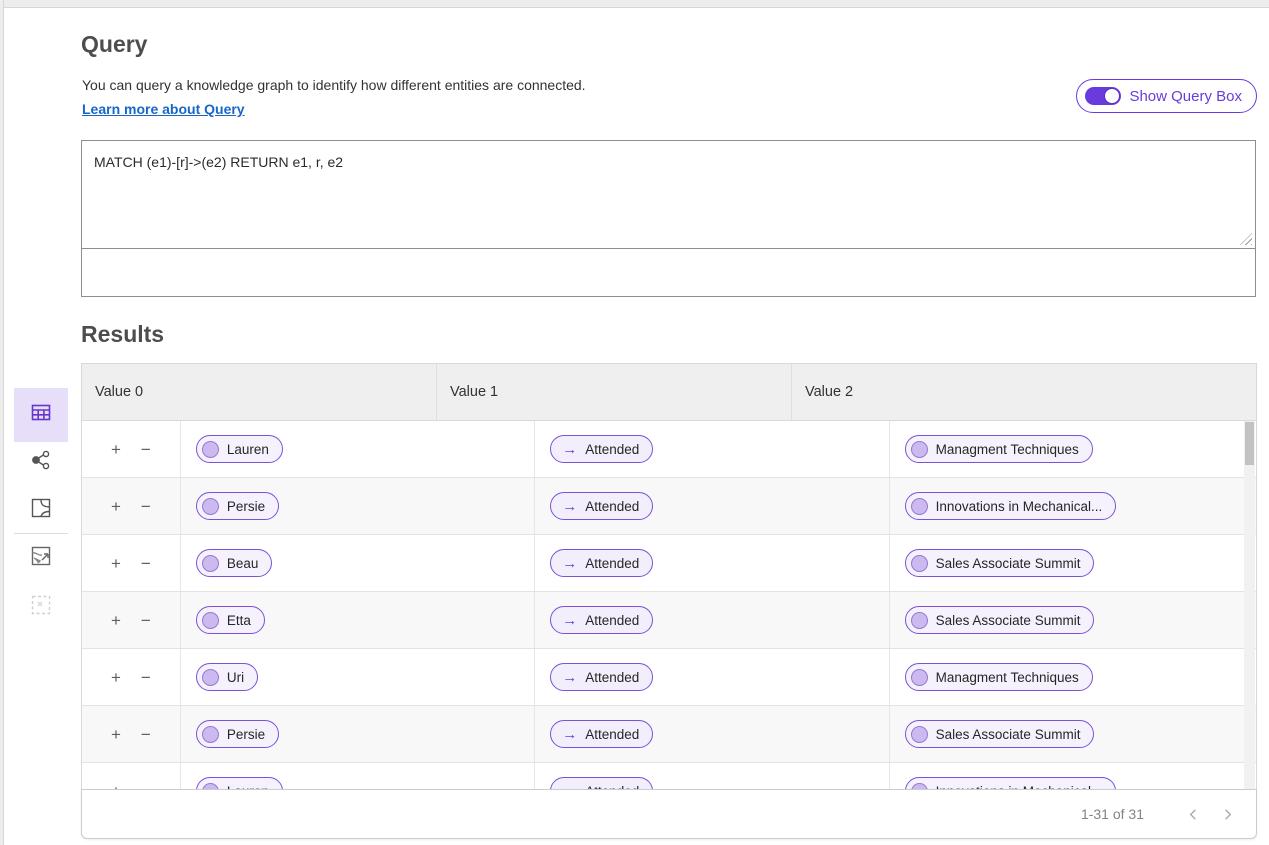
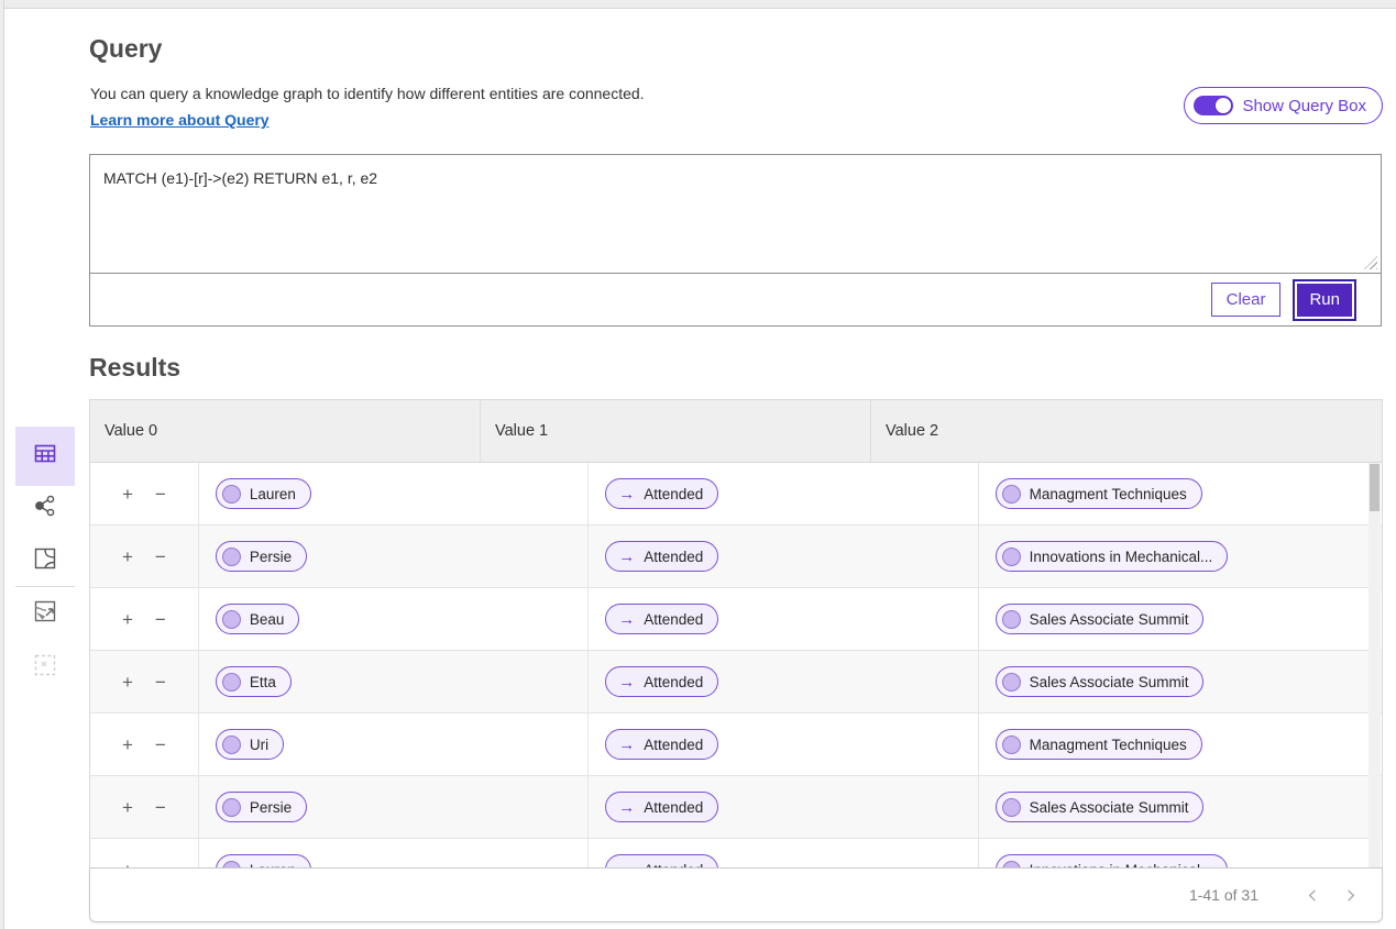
  Query
  You can query a knowledge graph to identify how different entities are connected.
  Learn more about Query
  Show Query Box
  MATCH (e1)-[r]->(e2) RETURN e1, r, e2
+ Clear
+ Run
  Results
  Value 0
  Value 1
  Value 2
  +
  −
  Lauren
  →
  Attended
  Managment Techniques
  +
  −
  Persie
  →
  Attended
  Innovations in Mechanical...
  +
  −
  Beau
  →
  Attended
  Sales Associate Summit
  +
  −
  Etta
  →
  Attended
  Sales Associate Summit
  +
  −
  Uri
  →
  Attended
  Managment Techniques
  +
  −
  Persie
  →
  Attended
  Sales Associate Summit
- 1-31 of 31
+ 1-41 of 31
